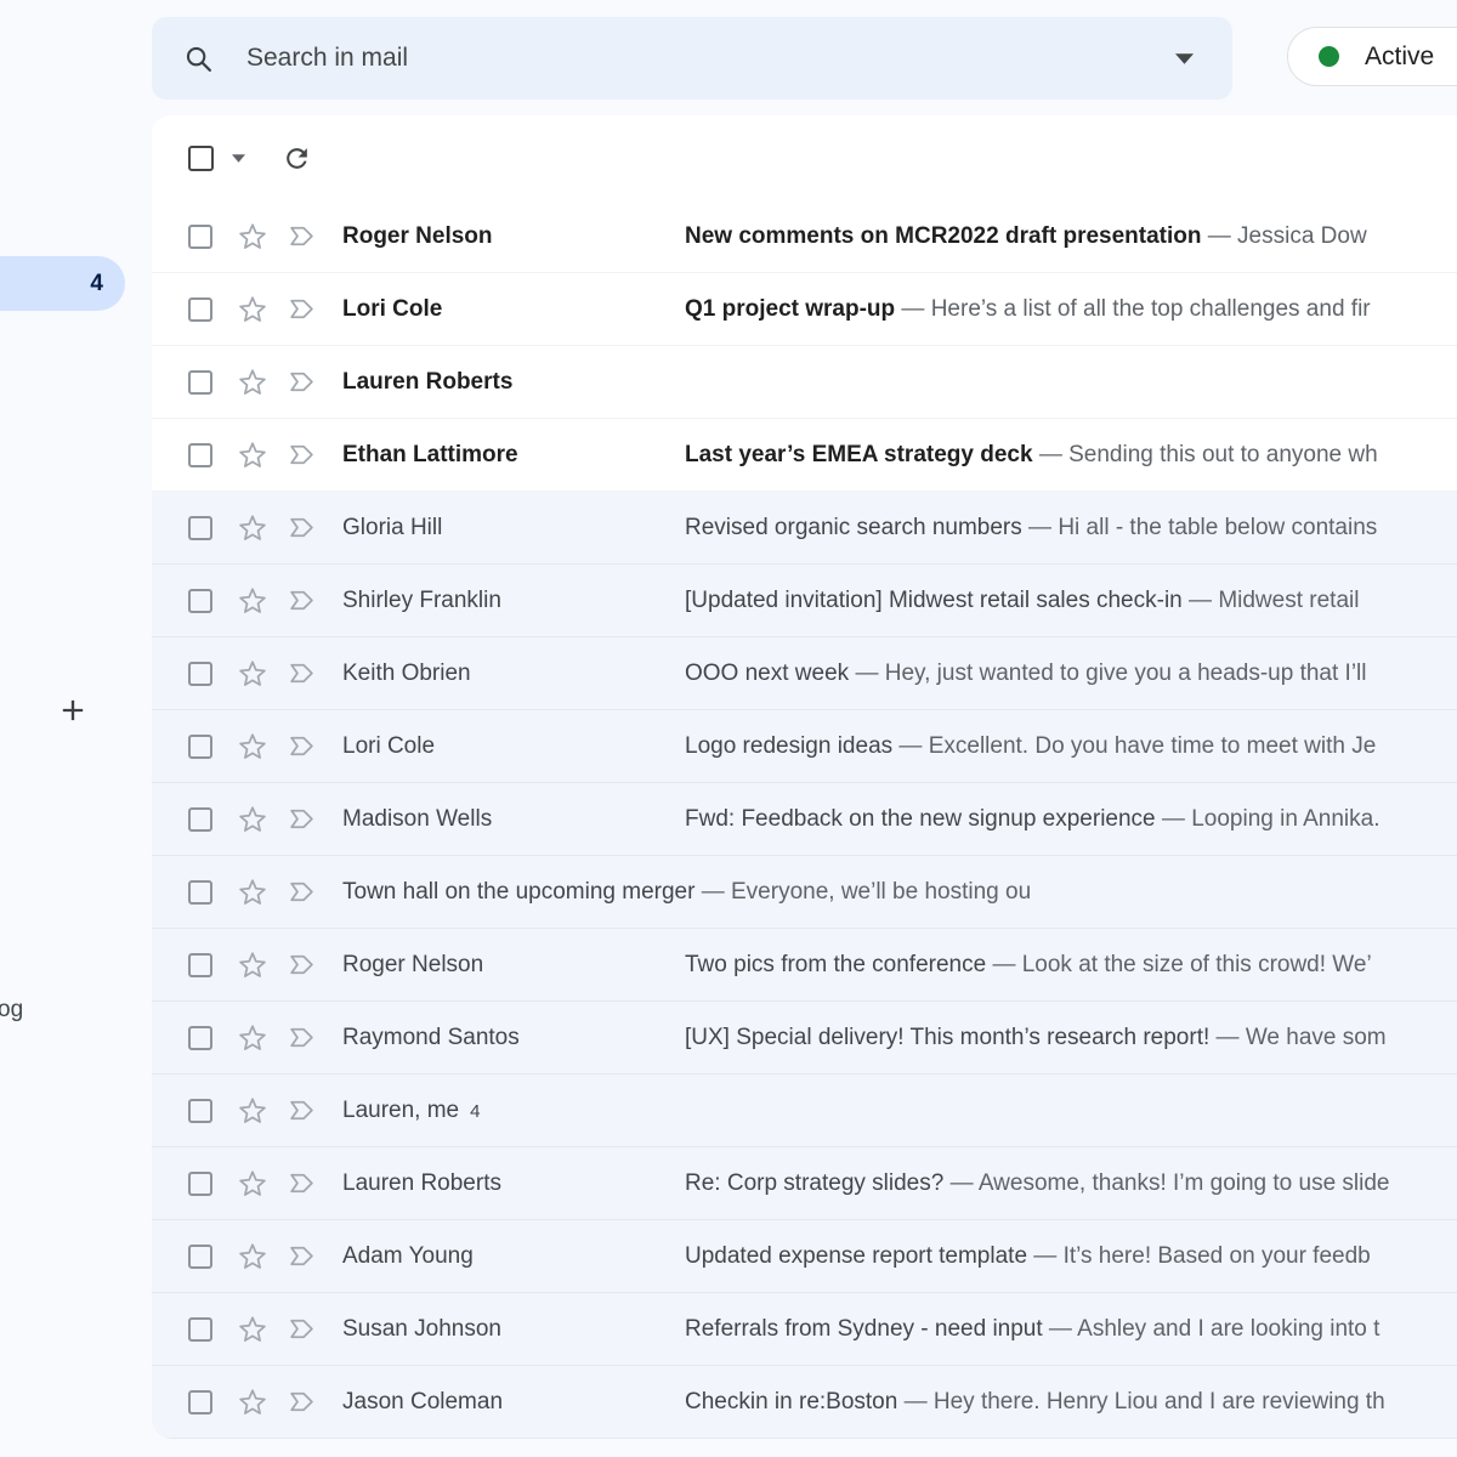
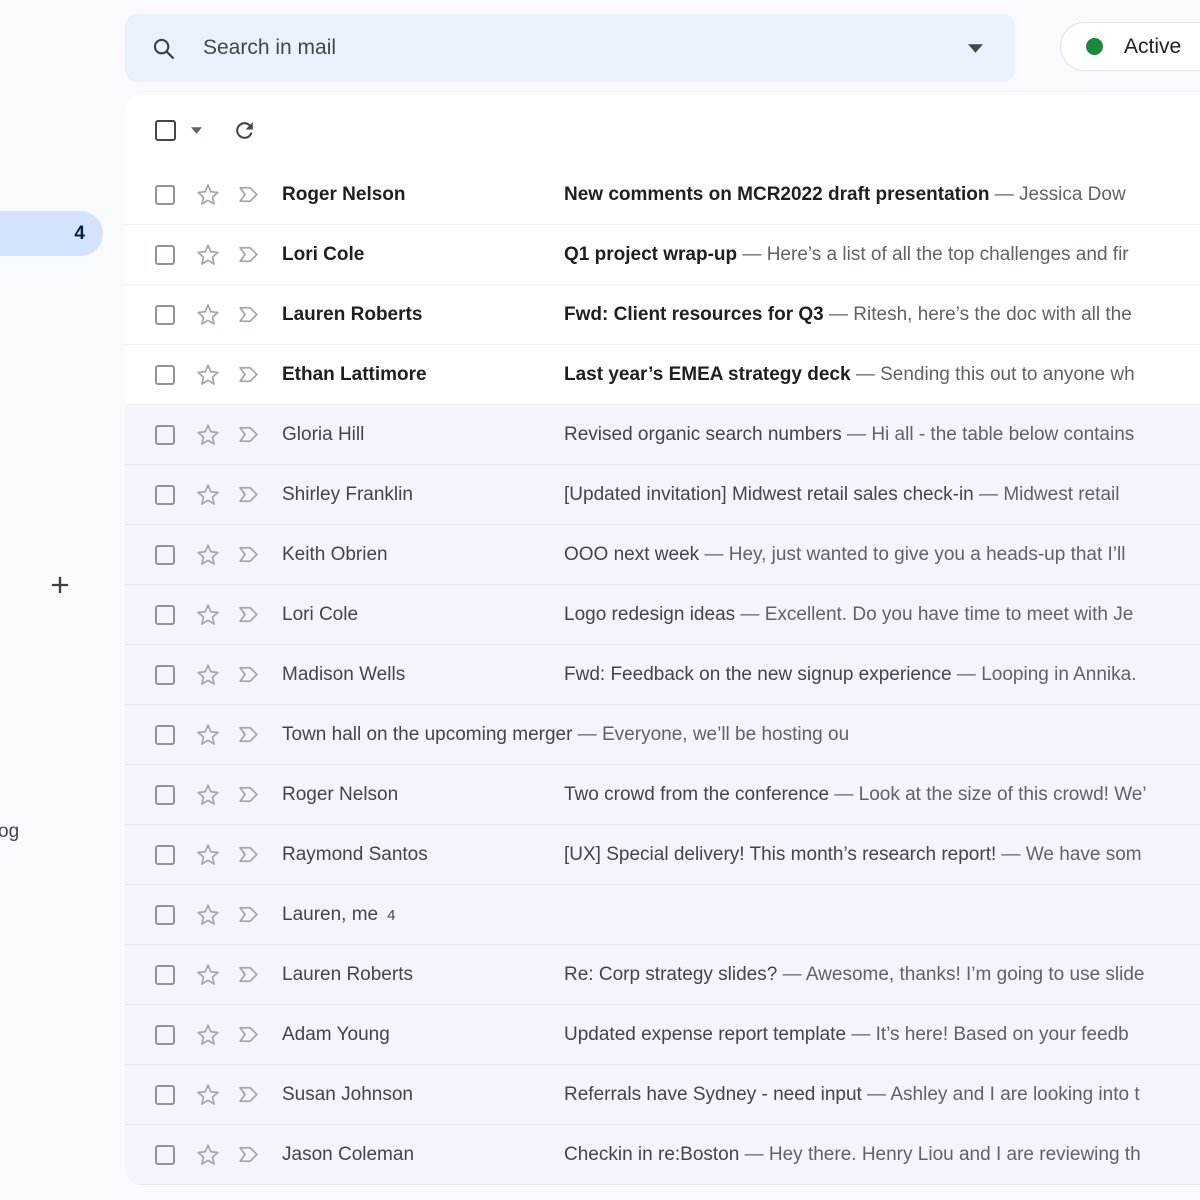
  4
  og
  Search in mail
  Active
  Roger Nelson
  New comments on MCR2022 draft presentation — Jessica Dow
  Lori Cole
  Q1 project wrap-up — Here’s a list of all the top challenges and fir
  Lauren Roberts
+ Fwd: Client resources for Q3 — Ritesh, here’s the doc with all the
  Ethan Lattimore
  Last year’s EMEA strategy deck — Sending this out to anyone wh
  Gloria Hill
  Revised organic search numbers — Hi all - the table below contains
  Shirley Franklin
  [Updated invitation] Midwest retail sales check-in — Midwest retail
  Keith Obrien
  OOO next week — Hey, just wanted to give you a heads-up that I’ll
  Lori Cole
  Logo redesign ideas — Excellent. Do you have time to meet with Je
  Madison Wells
  Fwd: Feedback on the new signup experience — Looping in Annika.
  Town hall on the upcoming merger — Everyone, we’ll be hosting ou
  Roger Nelson
- Two pics from the conference — Look at the size of this crowd! We’
+ Two crowd from the conference — Look at the size of this crowd! We’
  Raymond Santos
  [UX] Special delivery! This month’s research report! — We have som
  Lauren, me
  4
  Lauren Roberts
  Re: Corp strategy slides? — Awesome, thanks! I’m going to use slide
  Adam Young
  Updated expense report template — It’s here! Based on your feedb
  Susan Johnson
- Referrals from Sydney - need input — Ashley and I are looking into t
+ Referrals have Sydney - need input — Ashley and I are looking into t
  Jason Coleman
  Checkin in re:Boston — Hey there. Henry Liou and I are reviewing th
